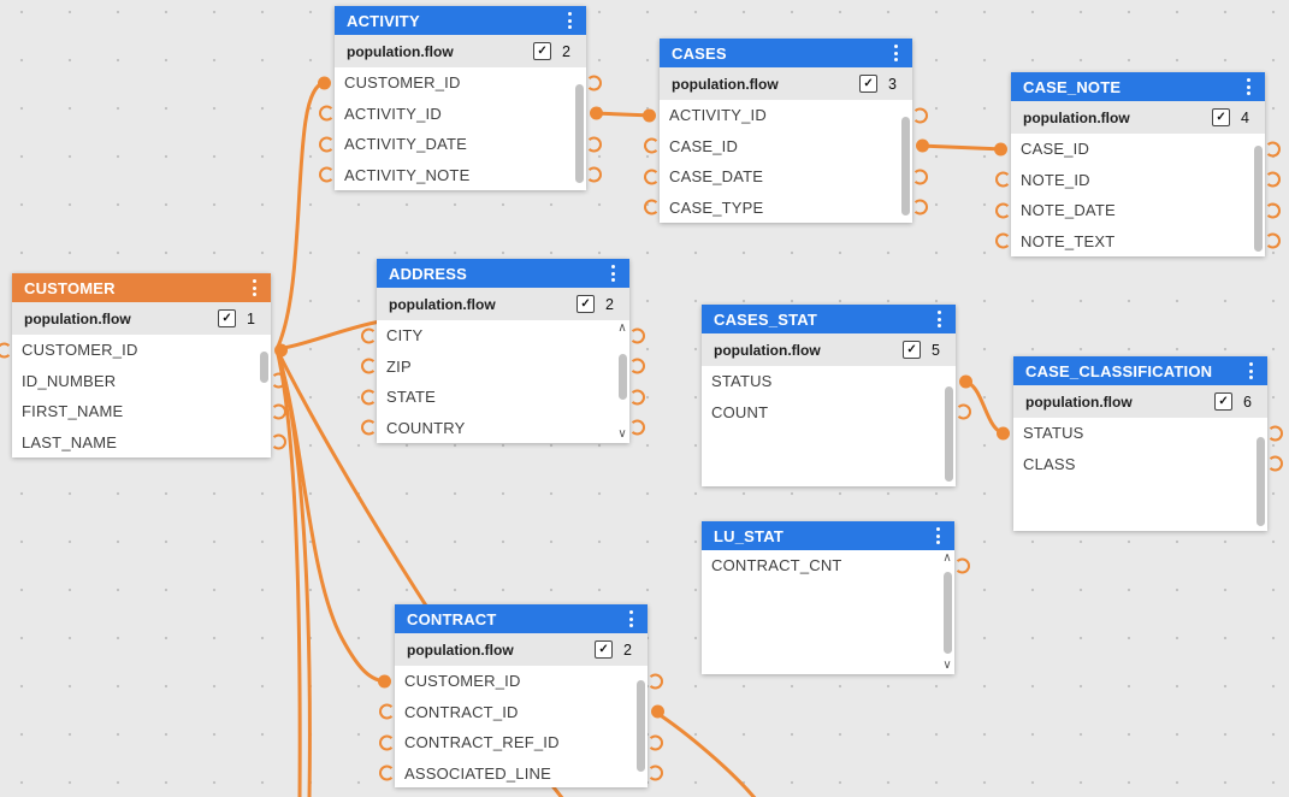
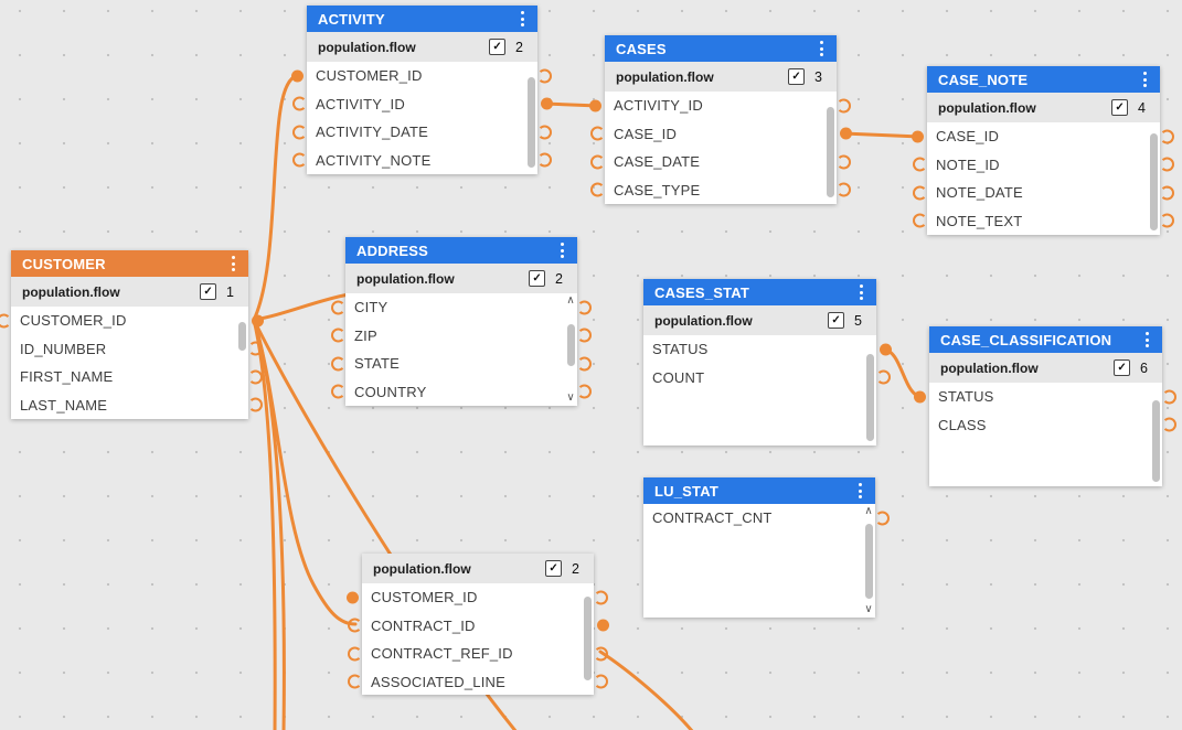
  ACTIVITY
  population.flow
  ✓
  2
  CUSTOMER_ID
  ACTIVITY_ID
  ACTIVITY_DATE
  ACTIVITY_NOTE
  CASES
  population.flow
  ✓
  3
  ACTIVITY_ID
  CASE_ID
  CASE_DATE
  CASE_TYPE
  CASE_NOTE
  population.flow
  ✓
  4
  CASE_ID
  NOTE_ID
  NOTE_DATE
  NOTE_TEXT
  CUSTOMER
  population.flow
  ✓
  1
  CUSTOMER_ID
  ID_NUMBER
  FIRST_NAME
  LAST_NAME
  ADDRESS
  population.flow
  ✓
  2
  CITY
  ZIP
  STATE
  COUNTRY
  ∧
  ∨
  CASES_STAT
  population.flow
  ✓
  5
  STATUS
  COUNT
  CASE_CLASSIFICATION
  population.flow
  ✓
  6
  STATUS
  CLASS
  LU_STAT
  CONTRACT_CNT
  ∧
  ∨
- CONTRACT
  population.flow
  ✓
  2
  CUSTOMER_ID
  CONTRACT_ID
  CONTRACT_REF_ID
  ASSOCIATED_LINE
